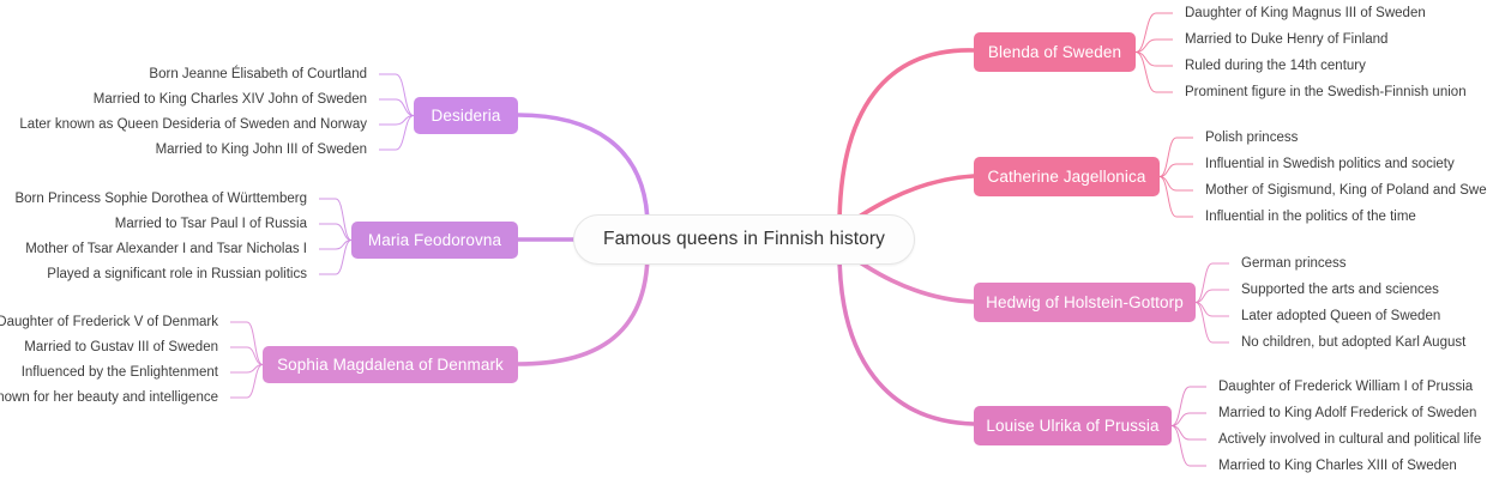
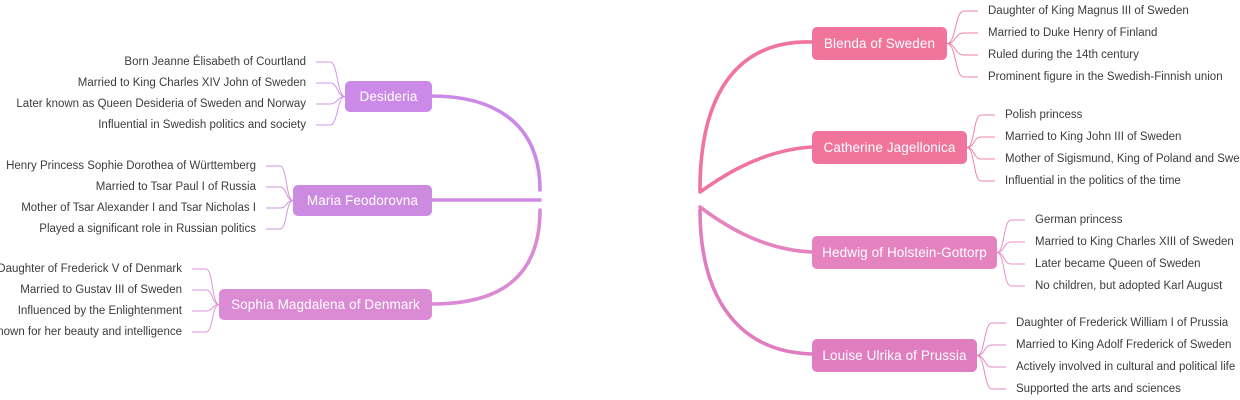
- Famous queens in Finnish history
  Blenda of Sweden
  Catherine Jagellonica
  Hedwig of Holstein-Gottorp
  Louise Ulrika of Prussia
  Desideria
  Maria Feodorovna
  Sophia Magdalena of Denmark
  Daughter of King Magnus III of Sweden
  Married to Duke Henry of Finland
  Ruled during the 14th century
  Prominent figure in the Swedish-Finnish union
  Polish princess
- Influential in Swedish politics and society
+ Married to King John III of Sweden
  Mother of Sigismund, King of Poland and Swe
  Influential in the politics of the time
  German princess
- Supported the arts and sciences
+ Married to King Charles XIII of Sweden
- Later adopted Queen of Sweden
+ Later became Queen of Sweden
  No children, but adopted Karl August
  Daughter of Frederick William I of Prussia
  Married to King Adolf Frederick of Sweden
  Actively involved in cultural and political life
- Married to King Charles XIII of Sweden
+ Supported the arts and sciences
  Born Jeanne Élisabeth of Courtland
  Married to King Charles XIV John of Sweden
  Later known as Queen Desideria of Sweden and Norway
- Married to King John III of Sweden
+ Influential in Swedish politics and society
- Born Princess Sophie Dorothea of Württemberg
+ Henry Princess Sophie Dorothea of Württemberg
  Married to Tsar Paul I of Russia
  Mother of Tsar Alexander I and Tsar Nicholas I
  Played a significant role in Russian politics
  Daughter of Frederick V of Denmark
  Married to Gustav III of Sweden
  Influenced by the Enlightenment
  nown for her beauty and intelligence
